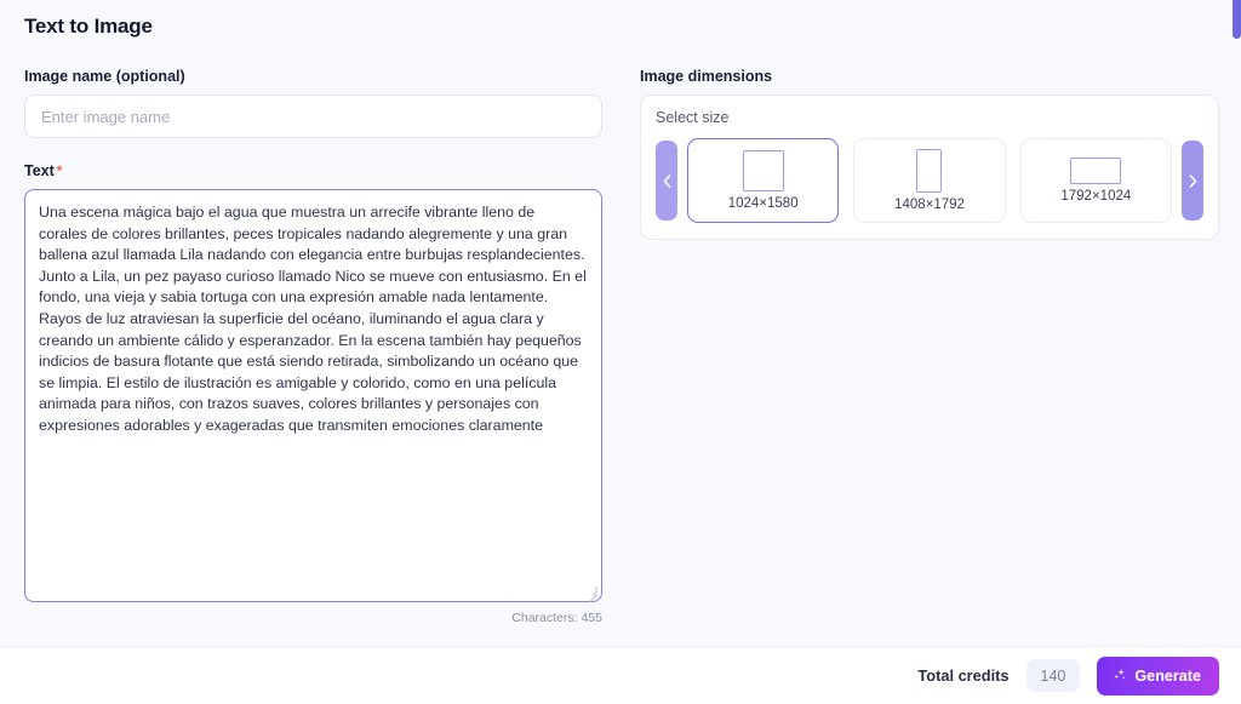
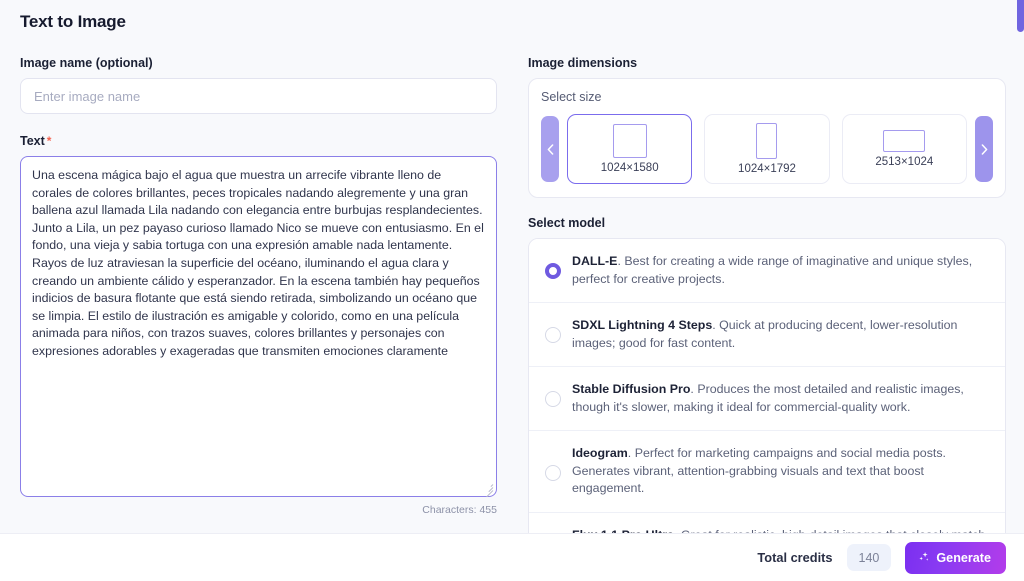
  Text to Image
  Image name (optional)
  Enter image name
  Text *
  Characters: 455
  Image dimensions
  Select size
  1024×1580
- 1408×1792
+ 1024×1792
- 1792×1024
+ 2513×1024
+ Select model
+ DALL-E. Best for creating a wide range of imaginative and unique styles, perfect for creative projects.
+ SDXL Lightning 4 Steps. Quick at producing decent, lower-resolution images; good for fast content.
+ Stable Diffusion Pro. Produces the most detailed and realistic images, though it's slower, making it ideal for commercial-quality work.
+ Ideogram. Perfect for marketing campaigns and social media posts. Generates vibrant, attention-grabbing visuals and text that boost engagement.
  Total credits
  140
  Generate
